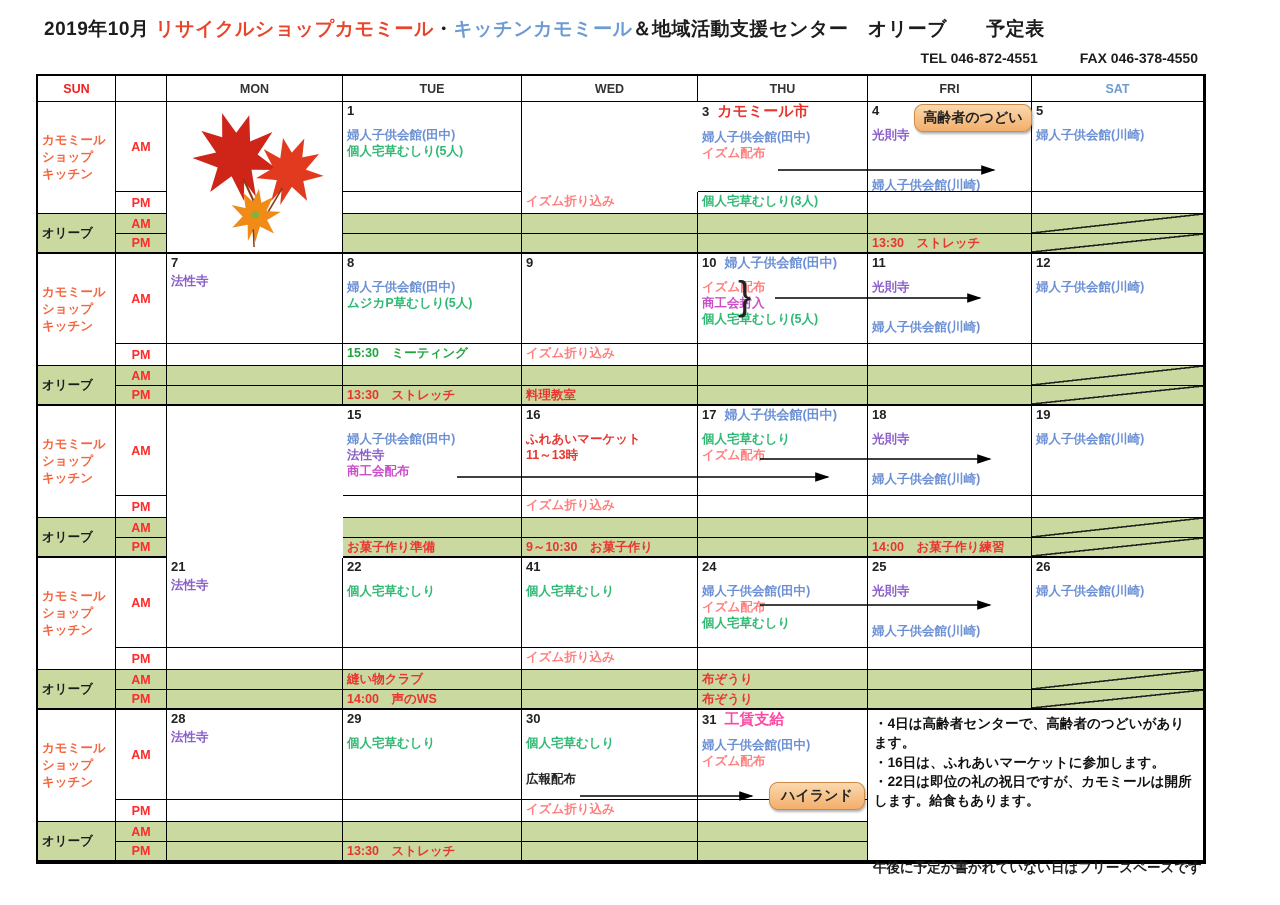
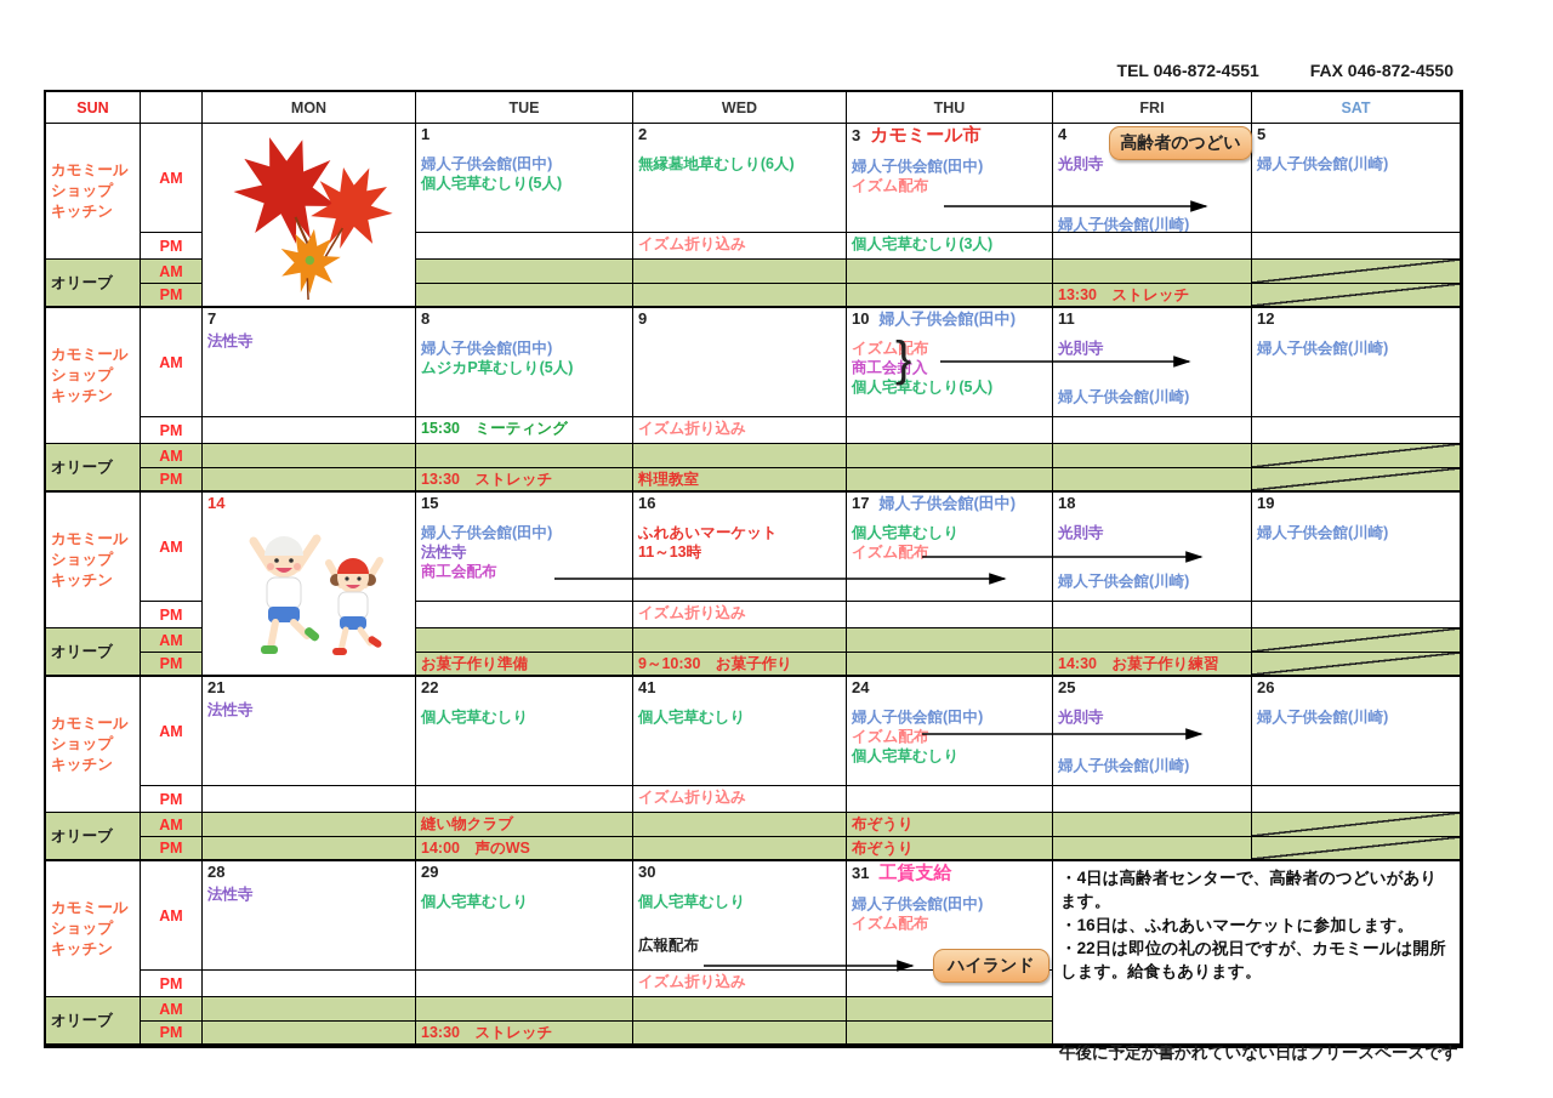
- 2019年10月 リサイクルショップカモミール・キッチンカモミール＆地域活動支援センター オリーブ 予定表
- TEL 046-872-4551 FAX 046-378-4550
+ TEL 046-872-4551 FAX 046-872-4550
  SUN
  MON
  TUE
  WED
  THU
  FRI
  SAT
  カモミール
  ショップ
  キッチン
  AM
  PM
  オリーブ
  AM
  PM
  1
  婦人子供会館(田中)
  個人宅草むしり(5人)
+ 2
+ 無縁墓地草むしり(6人)
  イズム折り込み
  3 カモミール市
  婦人子供会館(田中)
  イズム配布
  個人宅草むしり(3人)
  4
  光則寺
  婦人子供会館(川崎)
  13:30 ストレッチ
  5
  婦人子供会館(川崎)
  カモミール
  ショップ
  キッチン
  AM
  PM
  オリーブ
  AM
  PM
  7
  法性寺
  8
  婦人子供会館(田中)
  ムジカP草むしり(5人)
  15:30 ミーティング
  13:30 ストレッチ
  9
  イズム折り込み
  料理教室
  10 婦人子供会館(田中)
  イズム配布
  商工会封入
  個人宅草むしり(5人)
  11
  光則寺
  婦人子供会館(川崎)
  12
  婦人子供会館(川崎)
  カモミール
  ショップ
  キッチン
  AM
  PM
  オリーブ
  AM
  PM
+ 14
  15
  婦人子供会館(田中)
  法性寺
  商工会配布
  お菓子作り準備
  16
  ふれあいマーケット
  11～13時
  イズム折り込み
  9～10:30 お菓子作り
  17 婦人子供会館(田中)
  個人宅草むしり
  イズム配布
  18
  光則寺
  婦人子供会館(川崎)
- 14:00 お菓子作り練習
+ 14:30 お菓子作り練習
  19
  婦人子供会館(川崎)
  カモミール
  ショップ
  キッチン
  AM
  PM
  オリーブ
  AM
  PM
  21
  法性寺
  22
  個人宅草むしり
  縫い物クラブ
  14:00 声のWS
  41
  個人宅草むしり
  イズム折り込み
  24
  婦人子供会館(田中)
  イズム配布
  個人宅草むしり
  布ぞうり
  布ぞうり
  25
  光則寺
  婦人子供会館(川崎)
  26
  婦人子供会館(川崎)
  カモミール
  ショップ
  キッチン
  AM
  PM
  オリーブ
  AM
  PM
  28
  法性寺
  29
  個人宅草むしり
  13:30 ストレッチ
  30
  個人宅草むしり
  広報配布
  イズム折り込み
  31 工賃支給
  婦人子供会館(田中)
  イズム配布
  ・4日は高齢者センターで、高齢者のつどいがあります。
  ・16日は、ふれあいマーケットに参加します。
  ・22日は即位の礼の祝日ですが、カモミールは開所します。給食もあります。
  }
  高齢者のつどい
  ハイランド
  午後に予定が書かれていない日はフリースペースです
